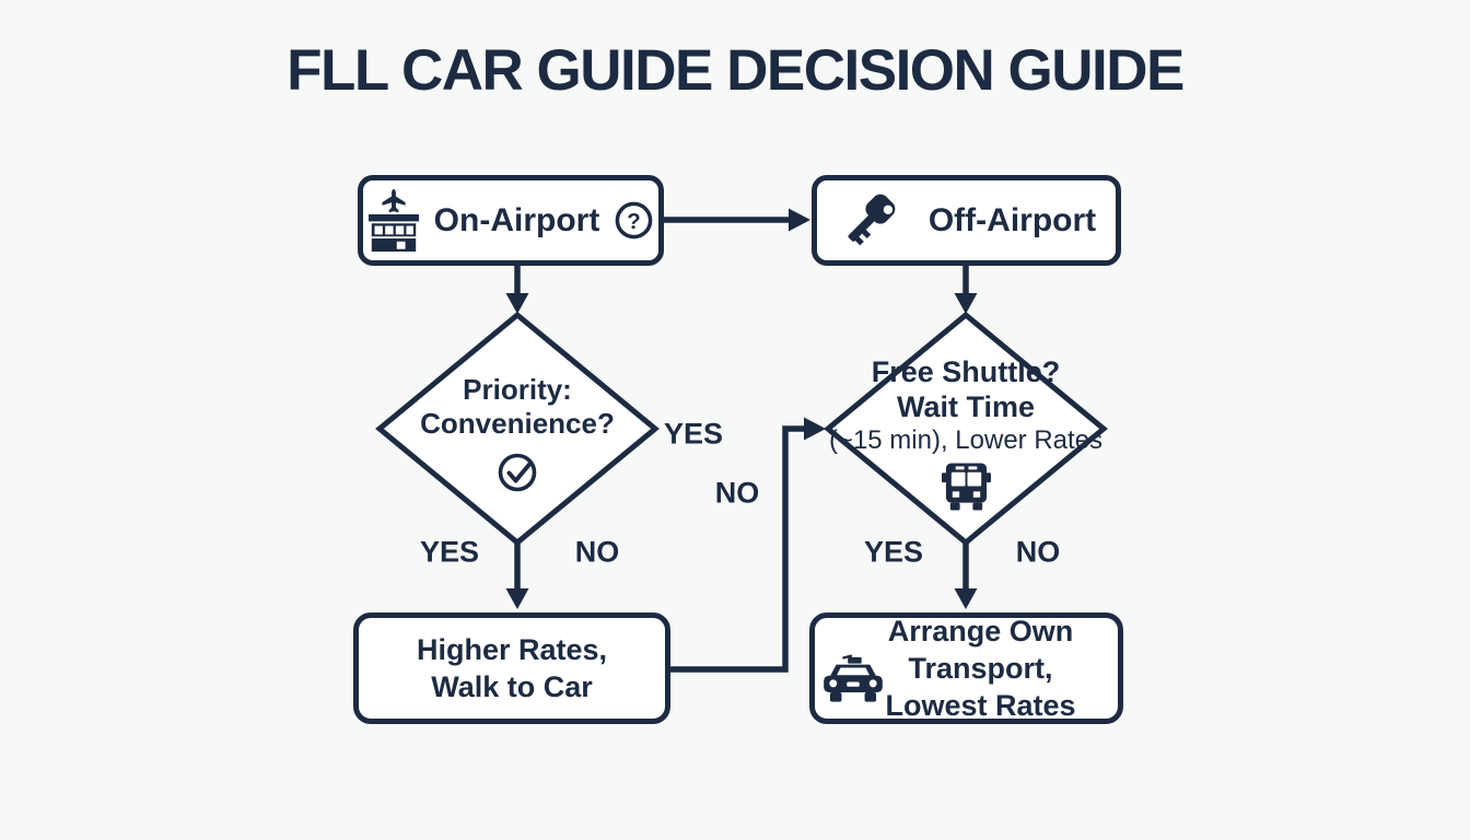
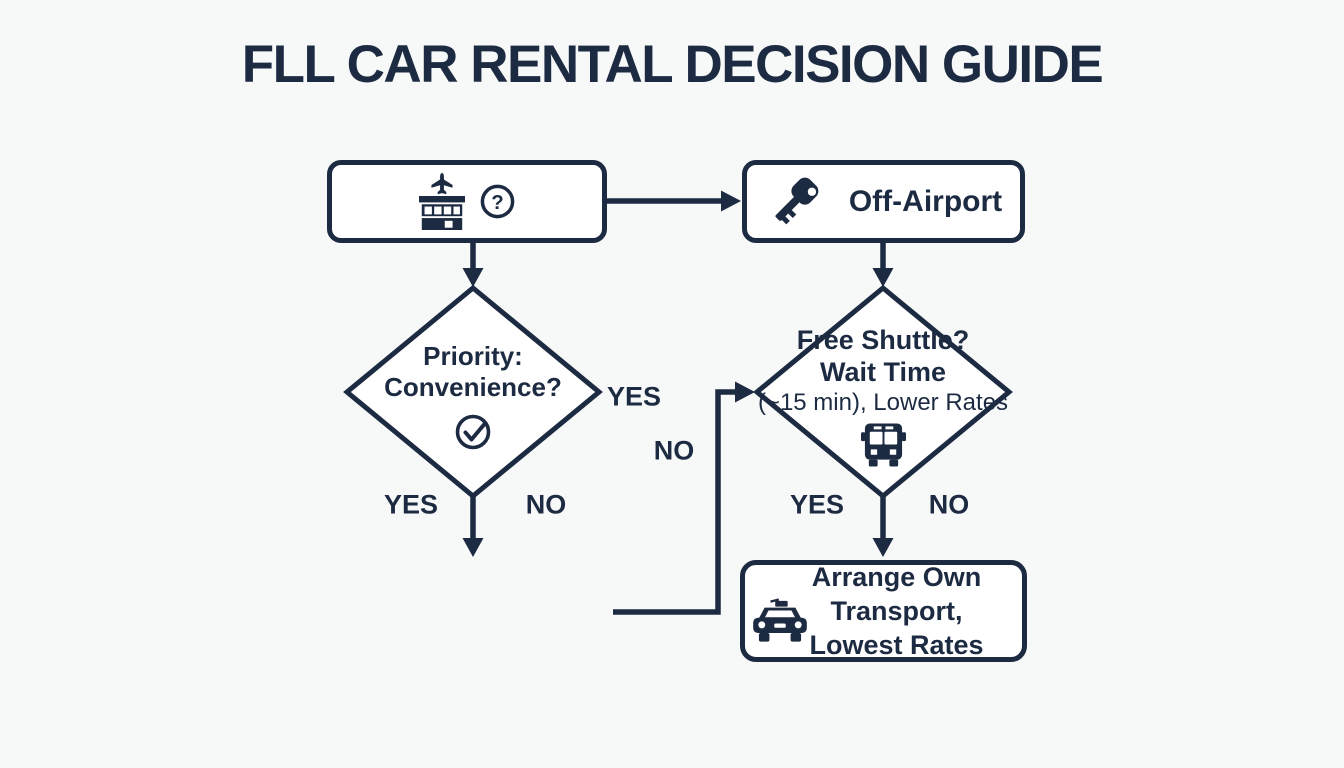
- FLL CAR GUIDE DECISION GUIDE
+ FLL CAR RENTAL DECISION GUIDE
- On-Airport
  ?
  Off-Airport
  Priority:
  Convenience?
  Free Shuttle?
  Wait Time
  (~15 min), Lower Rates
  YES
  NO
  YES
  NO
  YES
  NO
- Higher Rates,
- Walk to Car
  Arrange Own Transport,
  Lowest Rates
